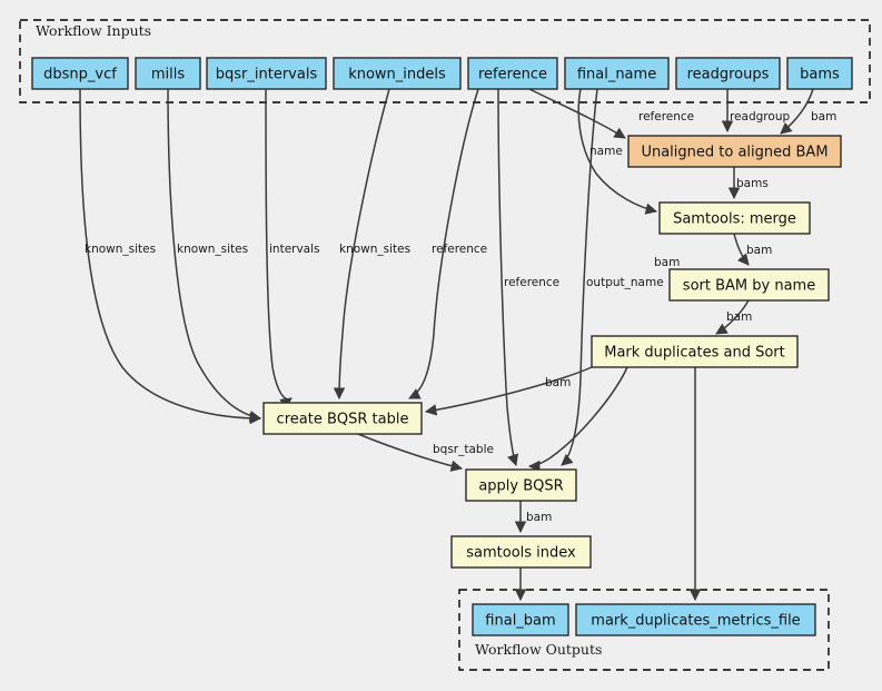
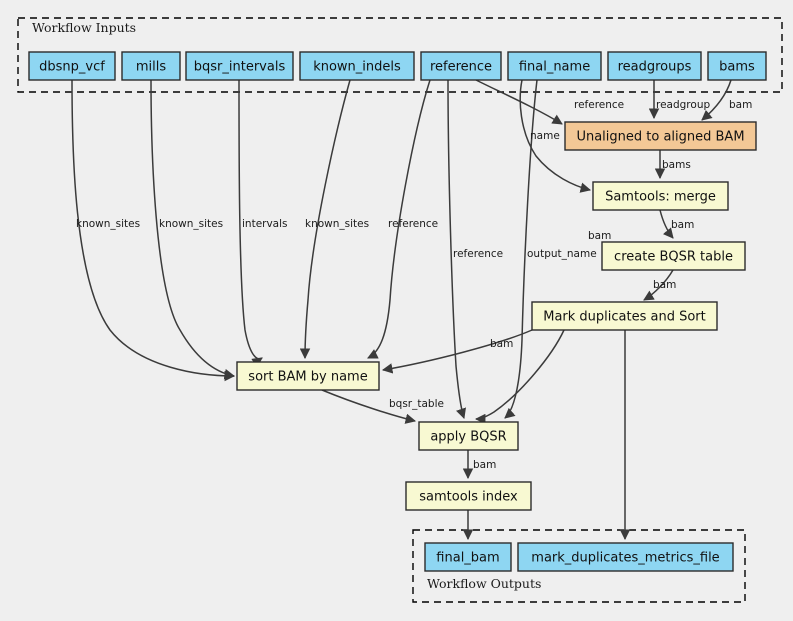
  Workflow Inputs
  Workflow Outputs
  known_sites
  known_sites
  intervals
  known_sites
  reference
  reference
  output_name
  reference
  name
  readgroup
  bam
  bams
  bam
  bam
  bam
  bam
  bqsr_table
  bam
  dbsnp_vcf
  mills
  bqsr_intervals
  known_indels
  reference
  final_name
  readgroups
  bams
  Unaligned to aligned BAM
  Samtools: merge
- sort BAM by name
+ create BQSR table
  Mark duplicates and Sort
- create BQSR table
+ sort BAM by name
  apply BQSR
  samtools index
  final_bam
  mark_duplicates_metrics_file
